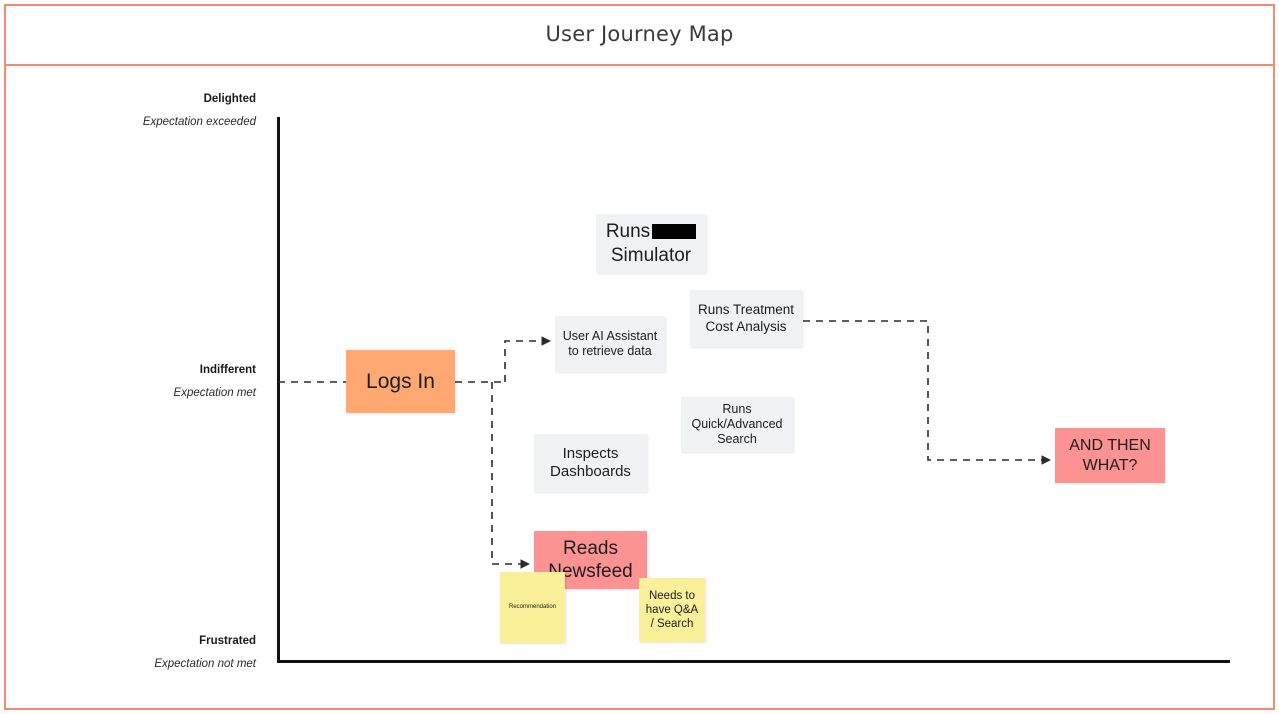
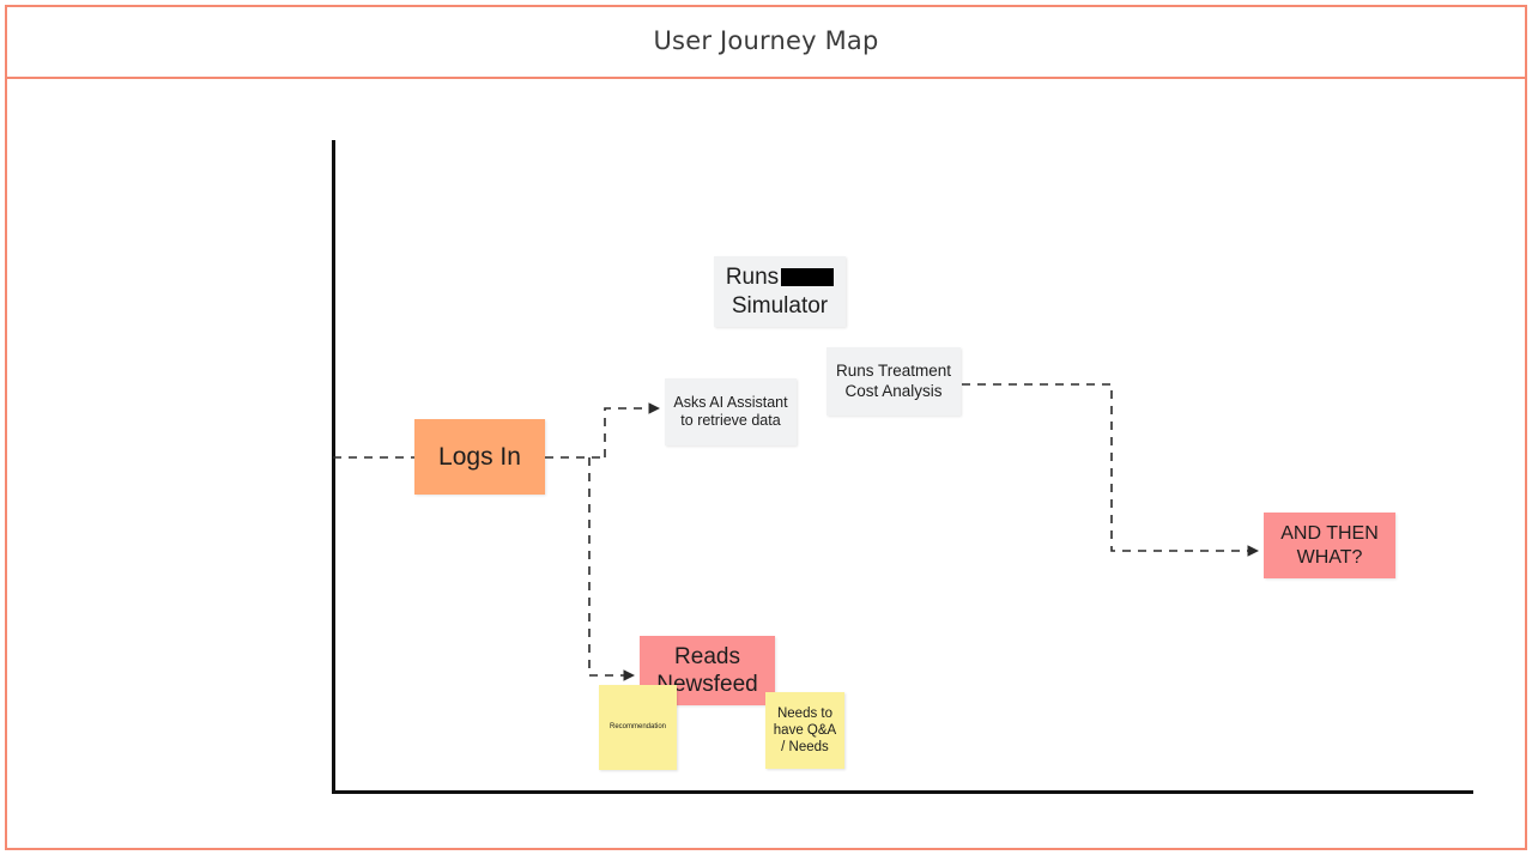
  User Journey Map
- Delighted
- Expectation exceeded
- Indifferent
- Expectation met
- Frustrated
- Expectation not met
  Logs In
  Runs
  Simulator
  Runs Treatment Cost Analysis
- User AI Assistant to retrieve data
+ Asks AI Assistant to retrieve data
- Runs Quick/Advanced Search
- Inspects Dashboards
  Reads ewsfeed
- Needs to have Q&A / Search
+ Needs to have Q&A / Needs
  AND THEN WHAT?
